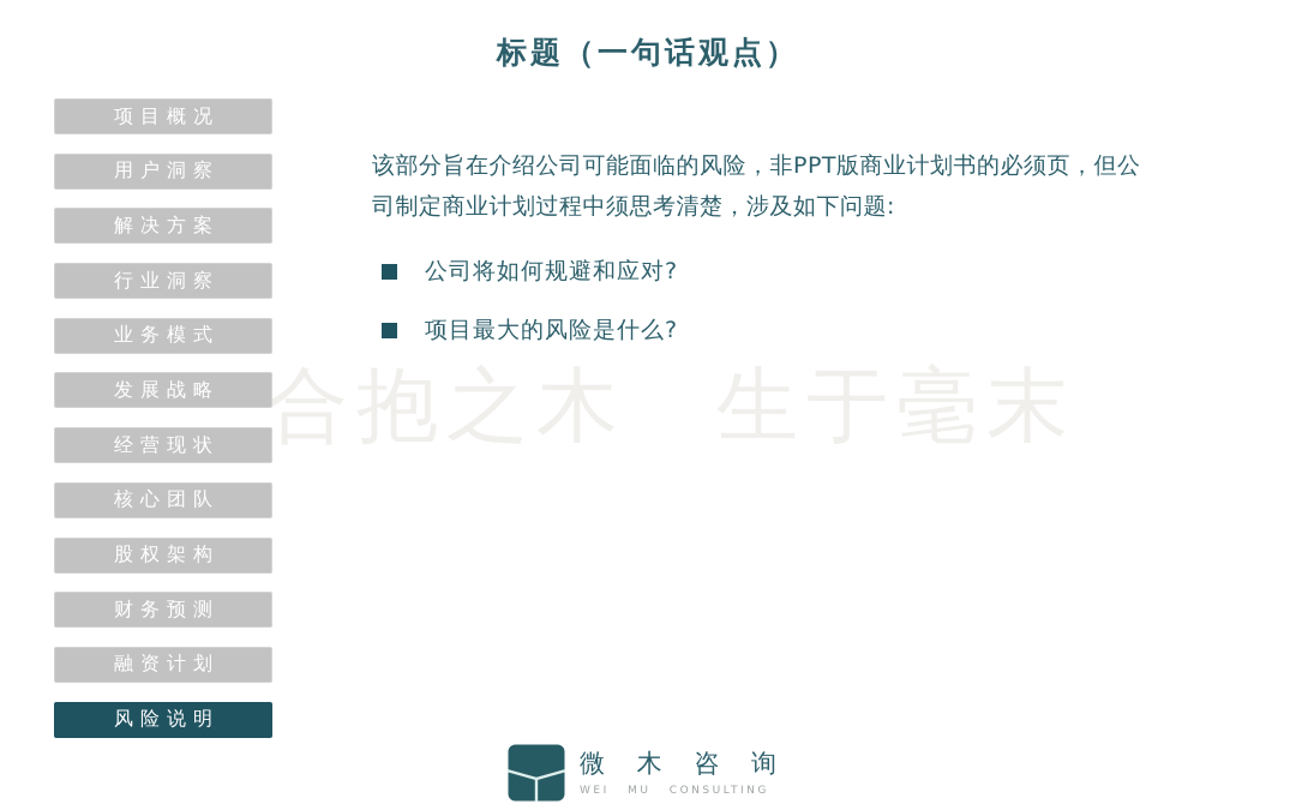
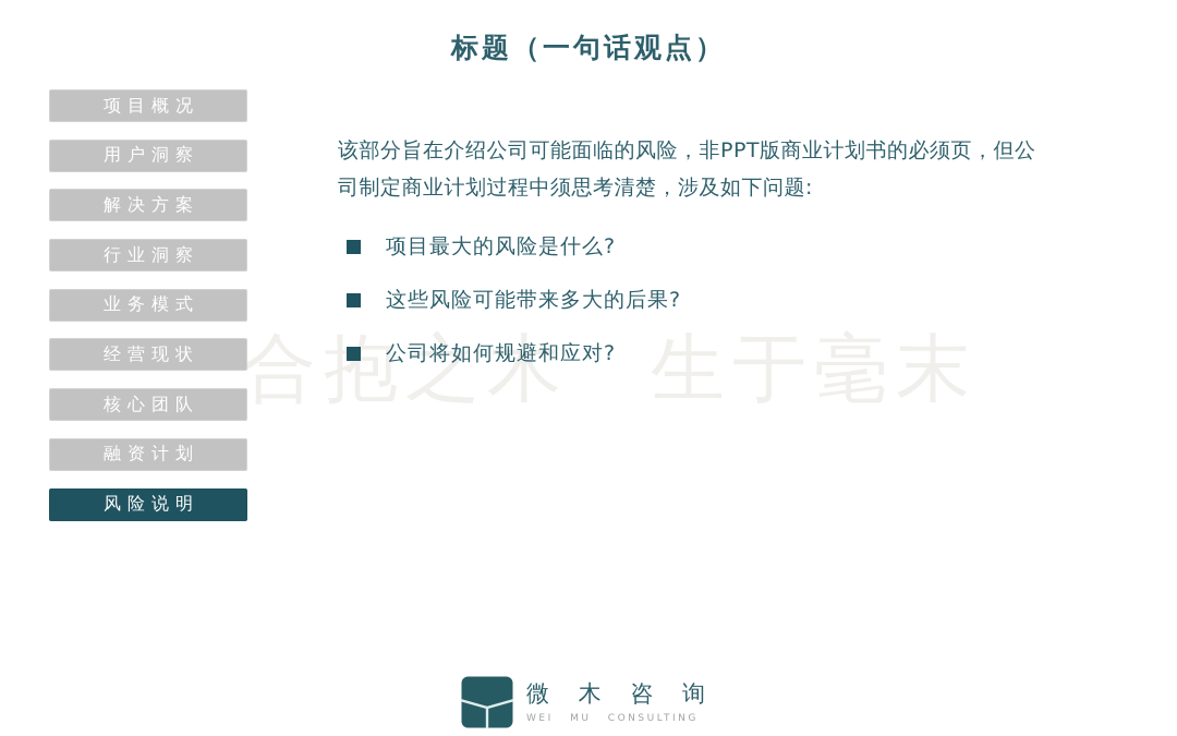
  标题（一句话观点）
  合抱之木 生于毫末
  项目概况
  用户洞察
  解决方案
  行业洞察
  业务模式
- 发展战略
  经营现状
  核心团队
- 股权架构
- 财务预测
  融资计划
  风险说明
  该部分旨在介绍公司可能面临的风险，非PPT版商业计划书的必须页，但公司制定商业计划过程中须思考清楚，涉及如下问题:
- 公司将如何规避和应对?
+ 项目最大的风险是什么?
+ 这些风险可能带来多大的后果?
- 项目最大的风险是什么?
+ 公司将如何规避和应对?
  微 木 咨 询
  WEI MU CONSULTING
